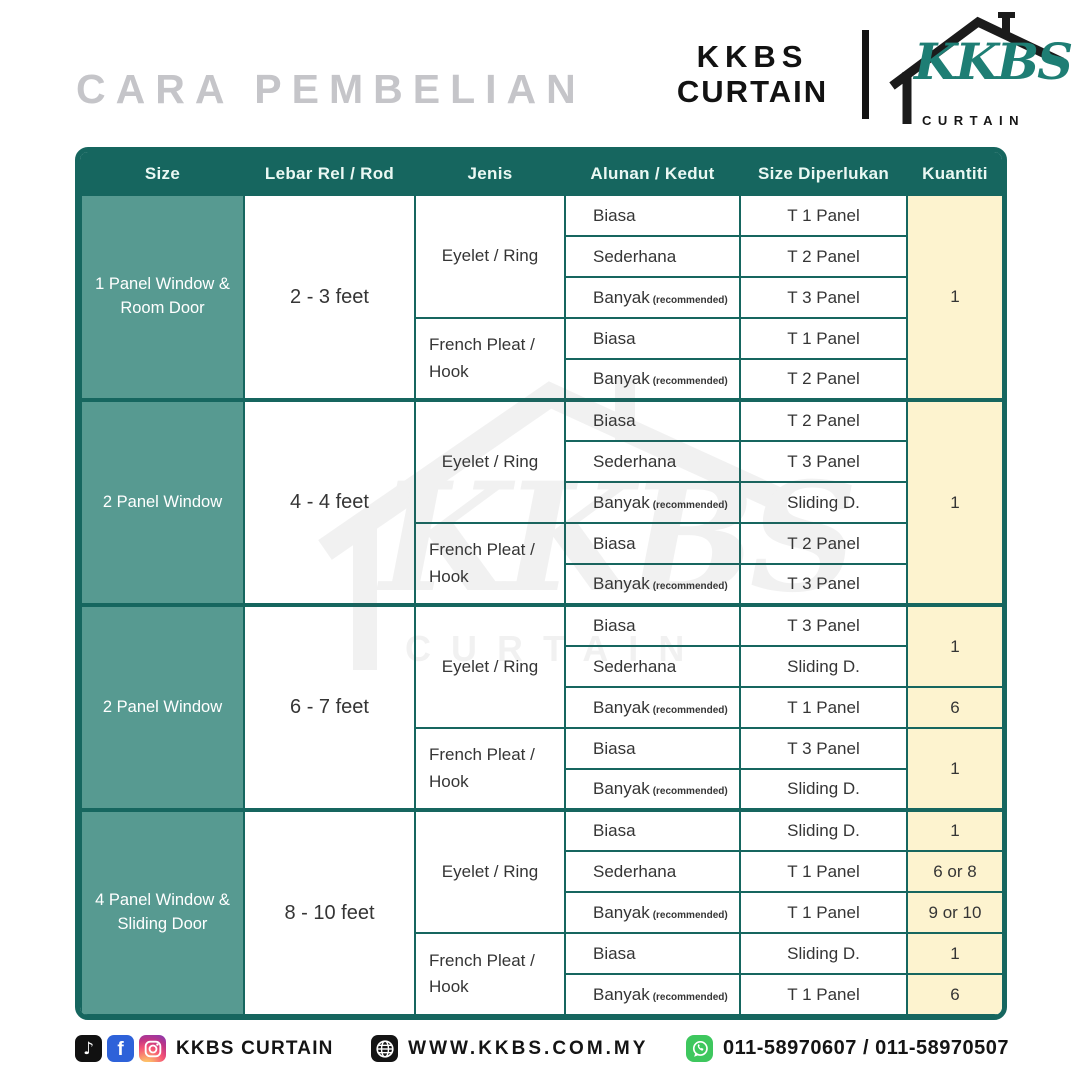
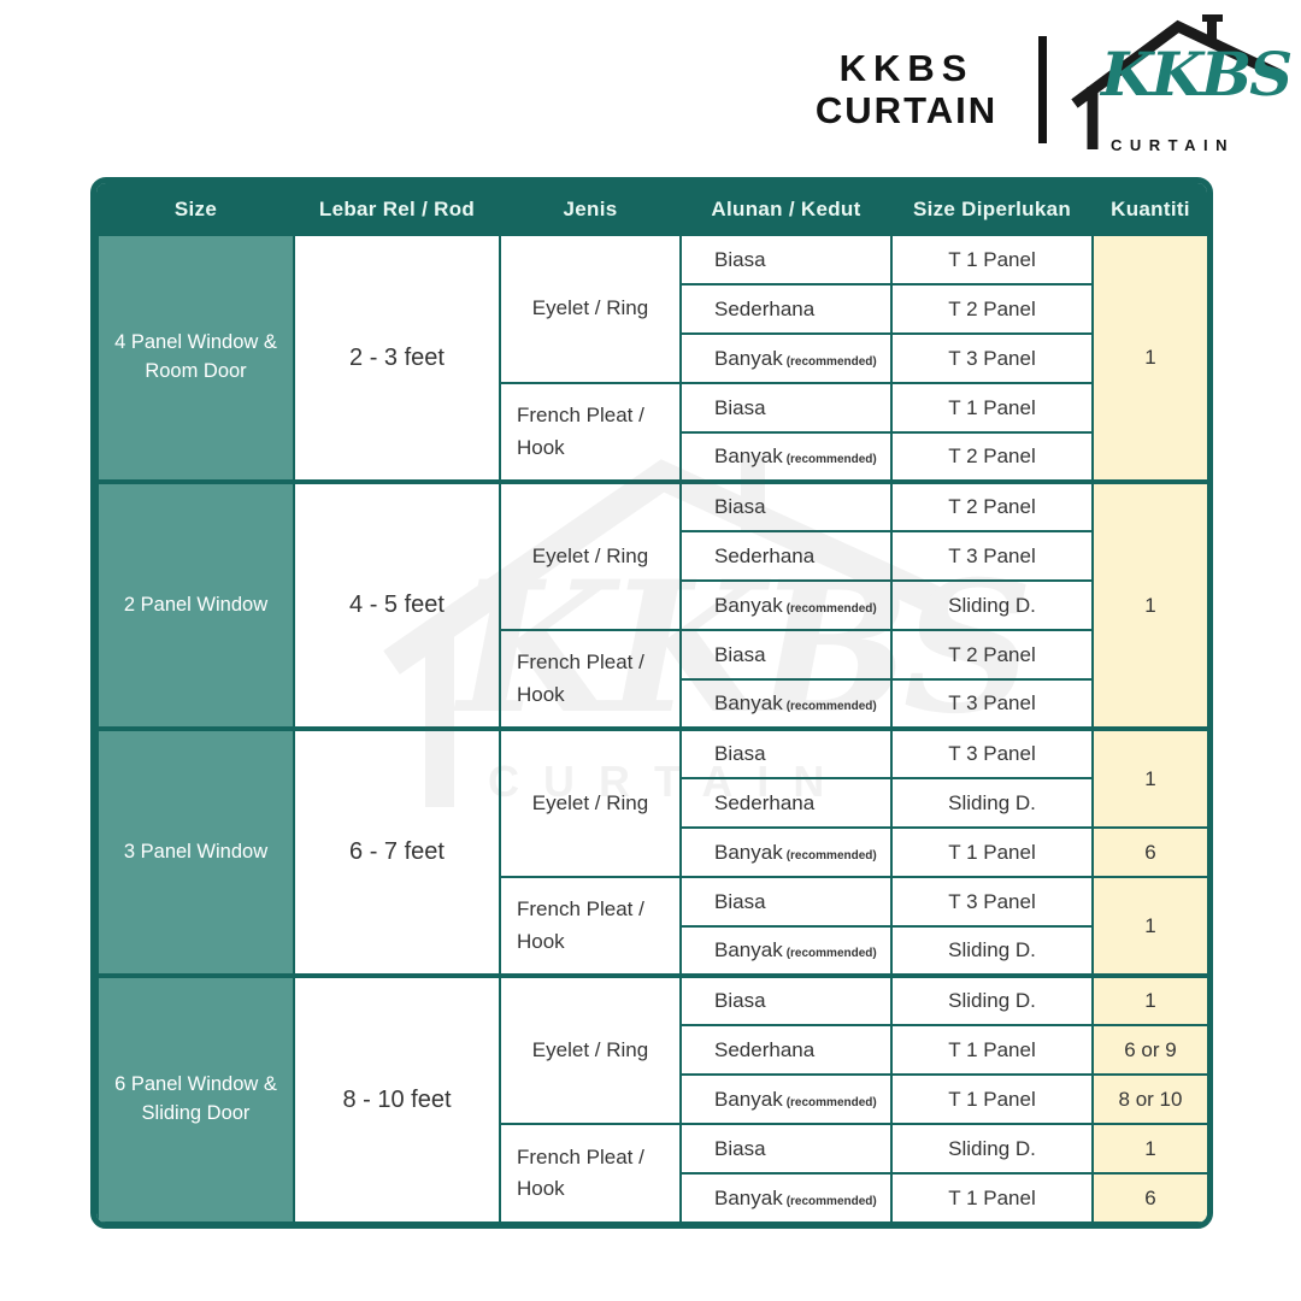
- CARA PEMBELIAN
  KKBS
  CURTAIN
  KKBS
  CURTAIN
  Size	Lebar Rel / Rod	Jenis	Alunan / Kedut	Size Diperlukan	Kuantiti
- 1 Panel Window & Room Door	2 - 3 feet	Eyelet / Ring	Biasa	T 1 Panel	1
+ 4 Panel Window & Room Door	2 - 3 feet	Eyelet / Ring	Biasa	T 1 Panel	1
  Sederhana	T 2 Panel
  Banyak (recommended)	T 3 Panel
  French Pleat / Hook	Biasa	T 1 Panel
  Banyak (recommended)	T 2 Panel
- 2 Panel Window	4 - 4 feet	Eyelet / Ring	Biasa	T 2 Panel	1
+ 2 Panel Window	4 - 5 feet	Eyelet / Ring	Biasa	T 2 Panel	1
  Sederhana	T 3 Panel
  Banyak (recommended)	Sliding D.
  French Pleat / Hook	Biasa	T 2 Panel
  Banyak (recommended)	T 3 Panel
- 2 Panel Window	6 - 7 feet	Eyelet / Ring	Biasa	T 3 Panel	1
+ 3 Panel Window	6 - 7 feet	Eyelet / Ring	Biasa	T 3 Panel	1
  Sederhana	Sliding D.
  Banyak (recommended)	T 1 Panel	6
  French Pleat / Hook	Biasa	T 3 Panel	1
  Banyak (recommended)	Sliding D.
- 4 Panel Window & Sliding Door	8 - 10 feet	Eyelet / Ring	Biasa	Sliding D.	1
+ 6 Panel Window & Sliding Door	8 - 10 feet	Eyelet / Ring	Biasa	Sliding D.	1
- Sederhana	T 1 Panel	6 or 8
+ Sederhana	T 1 Panel	6 or 9
- Banyak (recommended)	T 1 Panel	9 or 10
+ Banyak (recommended)	T 1 Panel	8 or 10
  French Pleat / Hook	Biasa	Sliding D.	1
  Banyak (recommended)	T 1 Panel	6
  KKBS
  CURTAIN
- ♪
- f
- KKBS CURTAIN
- WWW.KKBS.COM.MY
- 011-58970607 / 011-58970507
